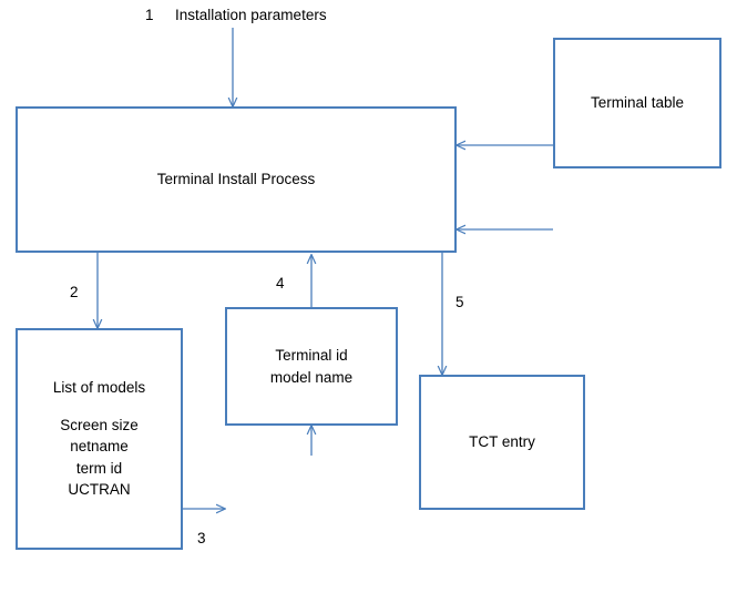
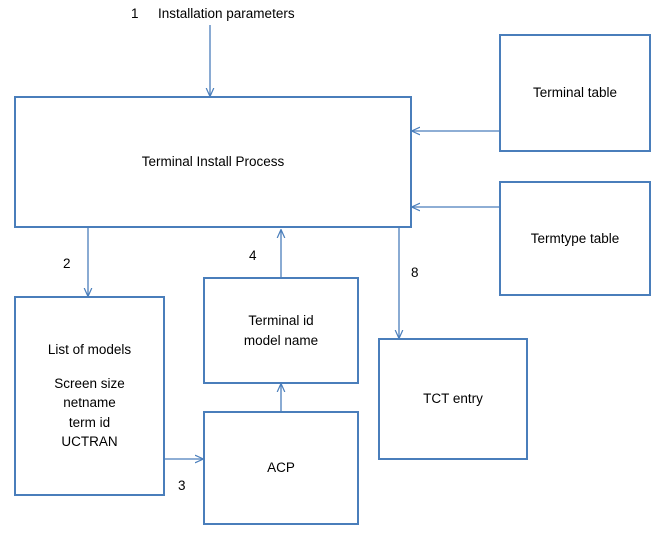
  1
  Installation parameters
  2
  3
  4
- 5
+ 8
  Terminal Install Process
  Terminal table
+ Termtype table
  List of models
  Screen size
  netname
  term id
  UCTRAN
  Terminal id
  model name
+ ACP
  TCT entry
